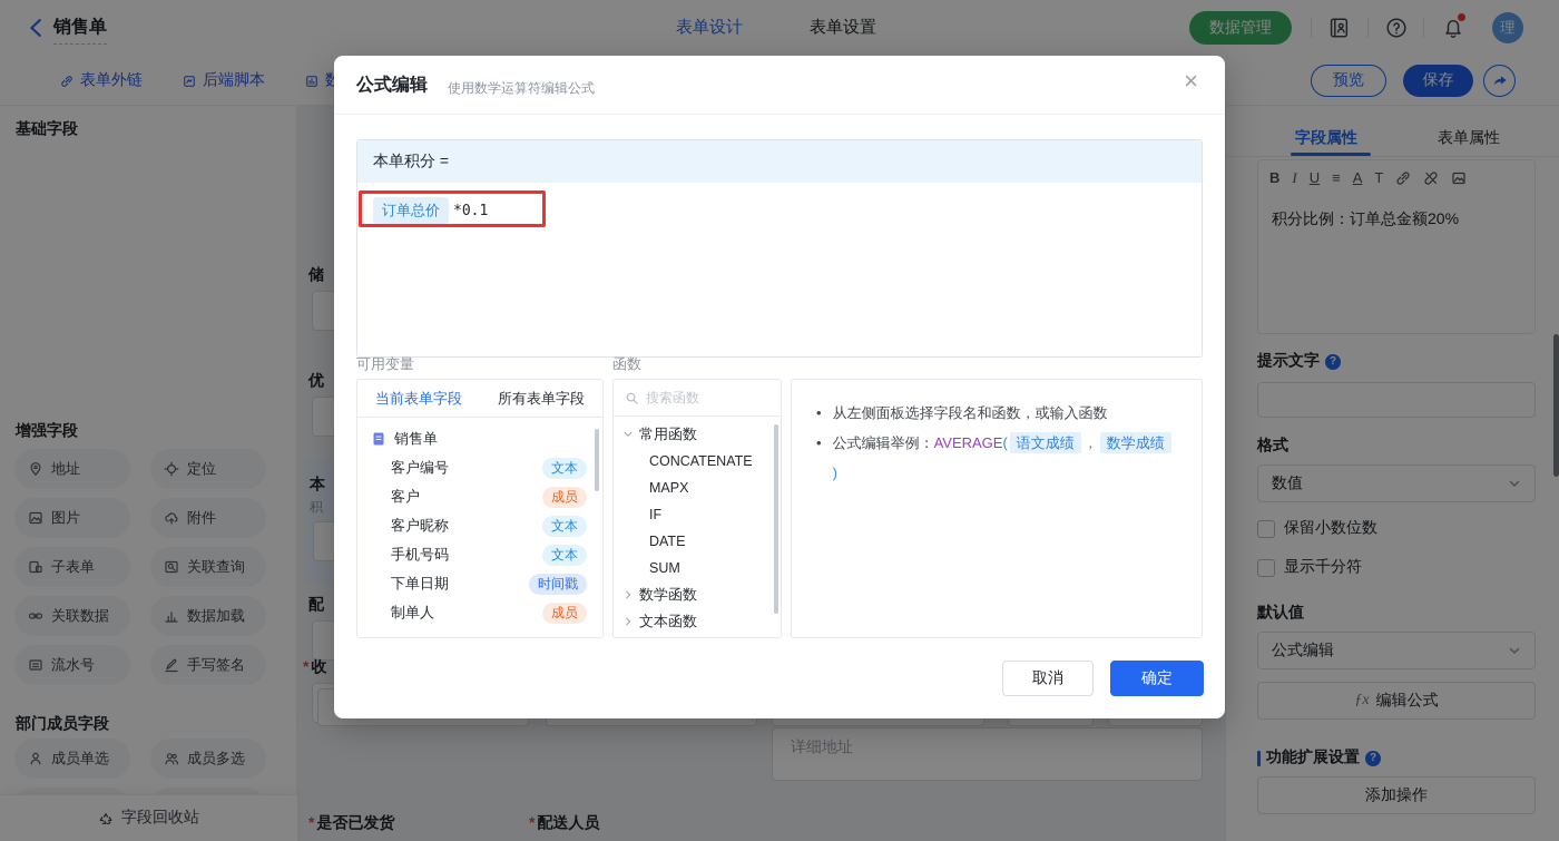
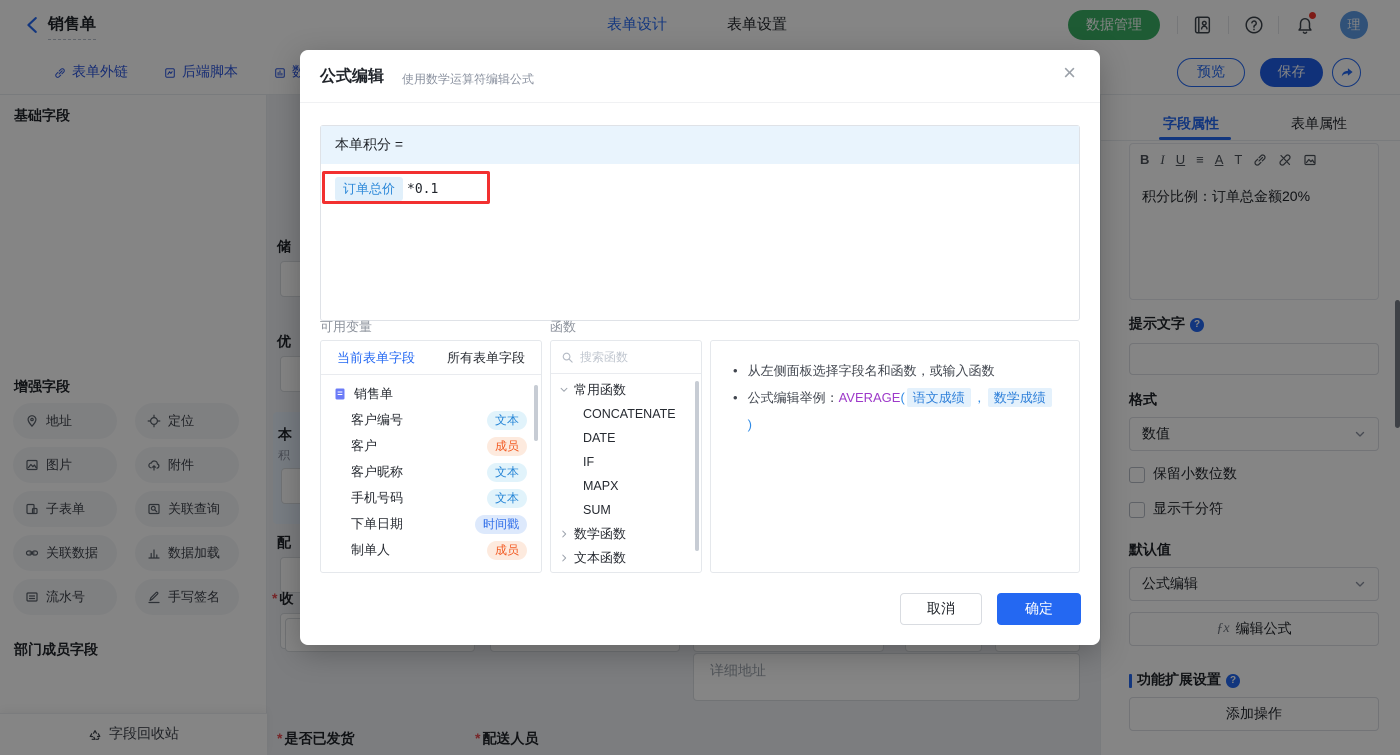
  销售单
  表单设计
  表单设置
  数据管理
  理
  表单外链
  后端脚本
  预览
  保存
  基础字段
  增强字段
  地址
  定位
  图片
  附件
  子表单
  关联查询
  关联数据
  数据加载
  流水号
  手写签名
  部门成员字段
- 成员单选
- 成员多选
  字段回收站
  储
  优
  本
  积
  配
  * 收
  详细地址
  * 是否已发货
  * 配送人员
  字段属性
  表单属性
  B
  I
  U
  ≡
  A
  T
  积分比例：订单总金额20%
  提示文字
  ?
  格式
  数值
  保留小数位数
  显示千分符
  默认值
  公式编辑
  ƒx
  编辑公式
  功能扩展设置
  ?
  添加操作
  公式编辑
  使用数学运算符编辑公式
  ×
  本单积分 =
  订单总价 *0.1
  可用变量
  函数
  当前表单字段
  所有表单字段
  销售单
  客户编号
  文本
  客户
  成员
  客户昵称
  文本
  手机号码
  文本
  下单日期
  时间戳
  制单人
  成员
  搜索函数
  常用函数
  CONCATENATE
- MAPX
+ DATE
  IF
- DATE
+ MAPX
  SUM
  数学函数
  文本函数
  •
  从左侧面板选择字段名和函数，或输入函数
  •
  公式编辑举例：
  AVERAGE
  (
  语文成绩
  ，
  数学成绩
  )
  取消
  确定
